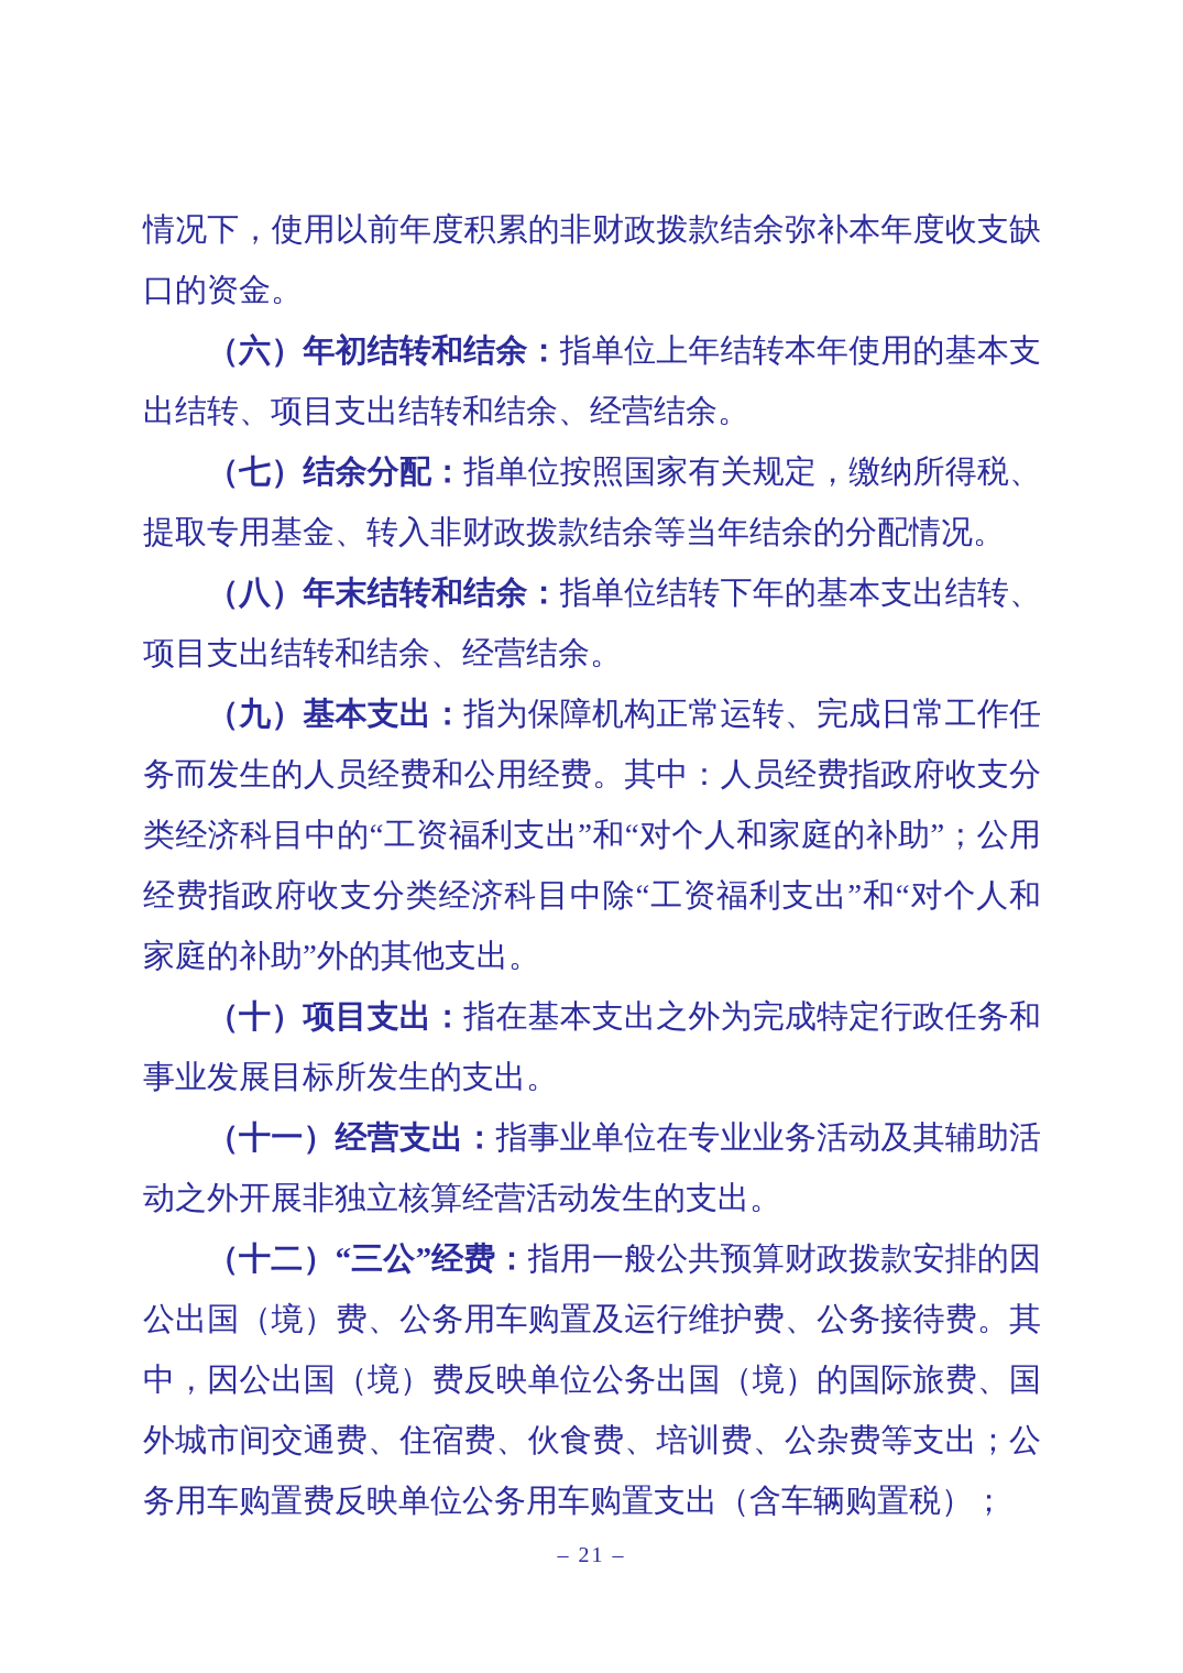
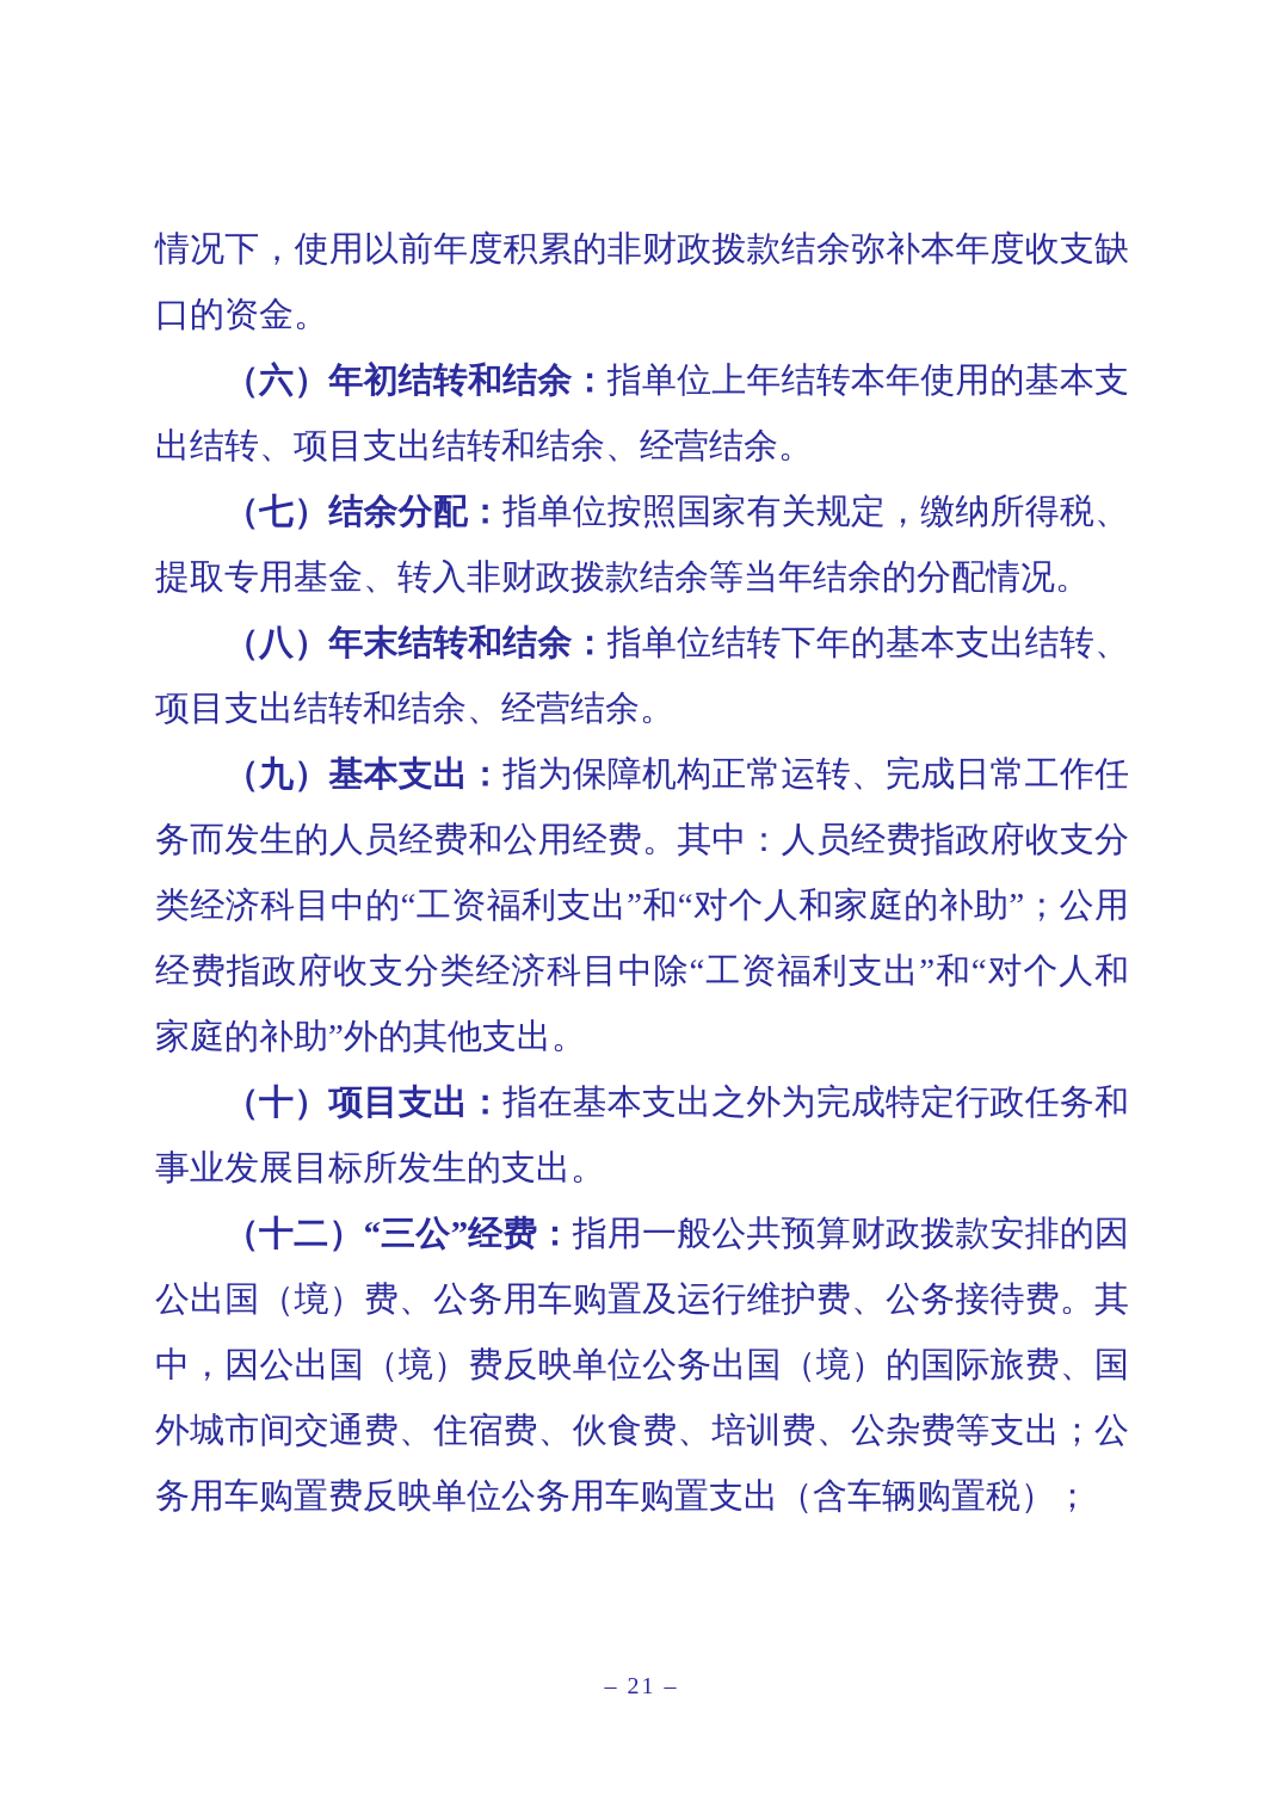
  情况下，使用以前年度积累的非财政拨款结余弥补本年度收支缺口的资金。
  （六）年初结转和结余：指单位上年结转本年使用的基本支出结转、项目支出结转和结余、经营结余。
  （七）结余分配：指单位按照国家有关规定，缴纳所得税、提取专用基金、转入非财政拨款结余等当年结余的分配情况。
  （八）年末结转和结余：指单位结转下年的基本支出结转、项目支出结转和结余、经营结余。
  （九）基本支出：指为保障机构正常运转、完成日常工作任务而发生的人员经费和公用经费。其中：人员经费指政府收支分类经济科目中的“工资福利支出”和“对个人和家庭的补助”；公用经费指政府收支分类经济科目中除“工资福利支出”和“对个人和家庭的补助”外的其他支出。
  （十）项目支出：指在基本支出之外为完成特定行政任务和事业发展目标所发生的支出。
- （十一）经营支出：指事业单位在专业业务活动及其辅助活动之外开展非独立核算经营活动发生的支出。
  （十二）“三公”经费：指用一般公共预算财政拨款安排的因公出国（境）费、公务用车购置及运行维护费、公务接待费。其中，因公出国（境）费反映单位公务出国（境）的国际旅费、国外城市间交通费、住宿费、伙食费、培训费、公杂费等支出；公务用车购置费反映单位公务用车购置支出（含车辆购置税）；
  – 21 –
